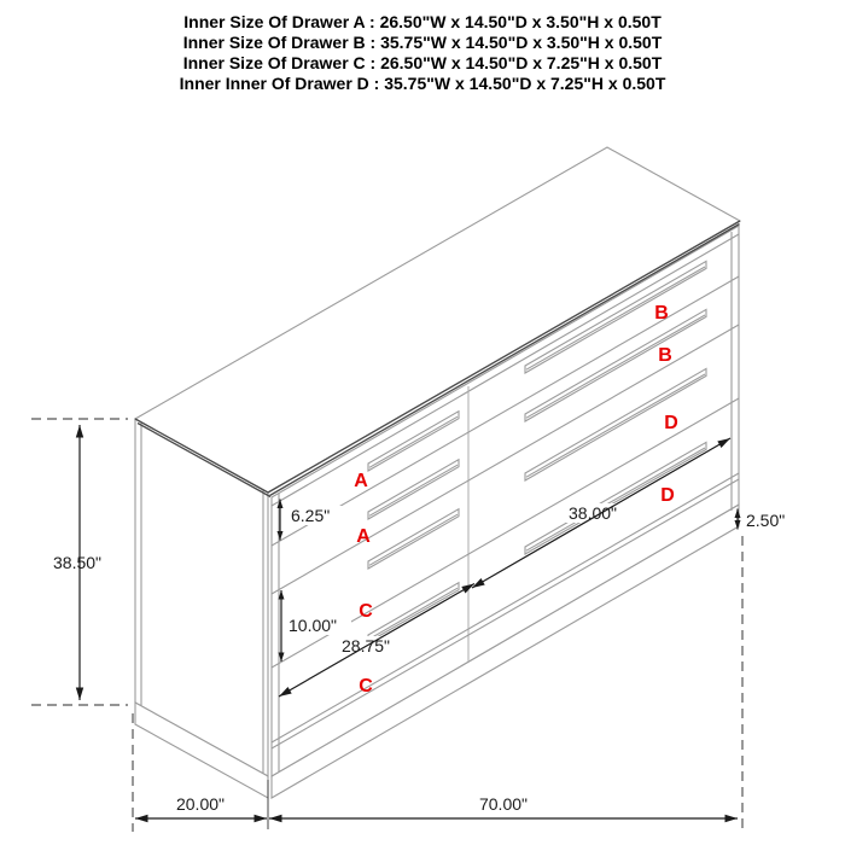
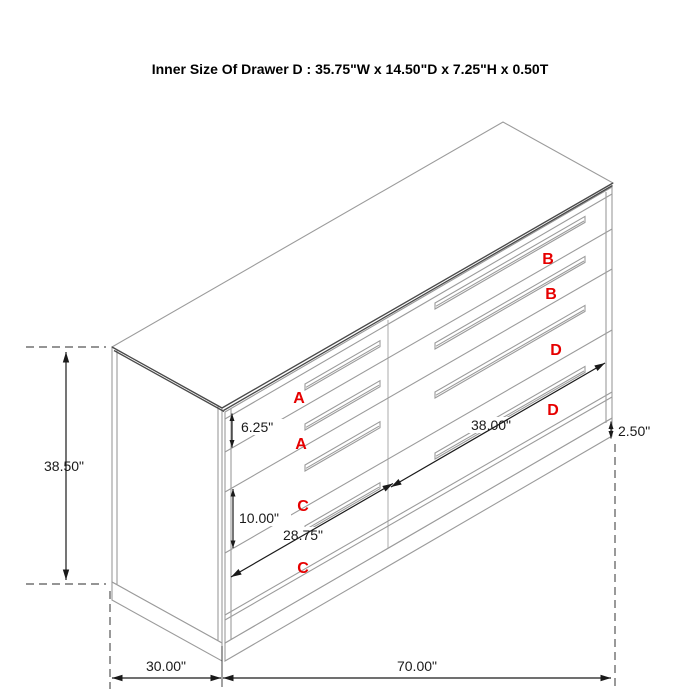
- Inner Size Of Drawer A : 26.50"W x 14.50"D x 3.50"H x 0.50T
- Inner Size Of Drawer B : 35.75"W x 14.50"D x 3.50"H x 0.50T
- Inner Size Of Drawer C : 26.50"W x 14.50"D x 7.25"H x 0.50T
- Inner Inner Of Drawer D : 35.75"W x 14.50"D x 7.25"H x 0.50T
+ Inner Size Of Drawer D : 35.75"W x 14.50"D x 7.25"H x 0.50T
  38.50"
  6.25"
  10.00"
  28.75"
  38.00"
  2.50"
- 20.00"
+ 30.00"
  70.00"
  A
  A
  B
  B
  C
  C
  D
  D
